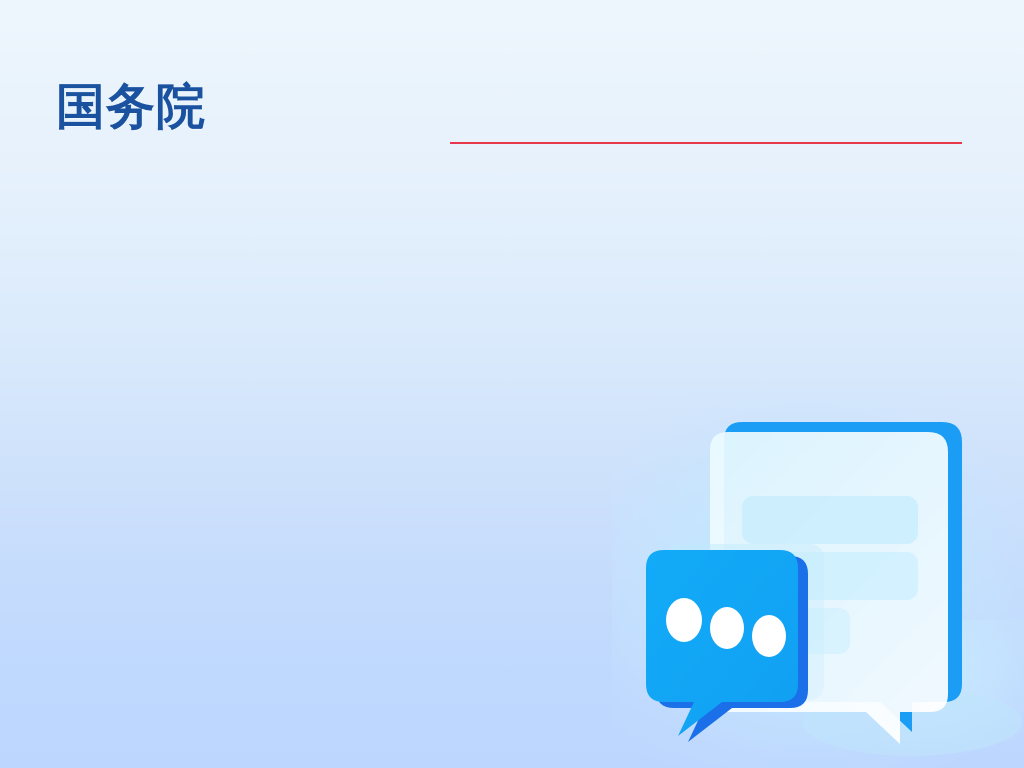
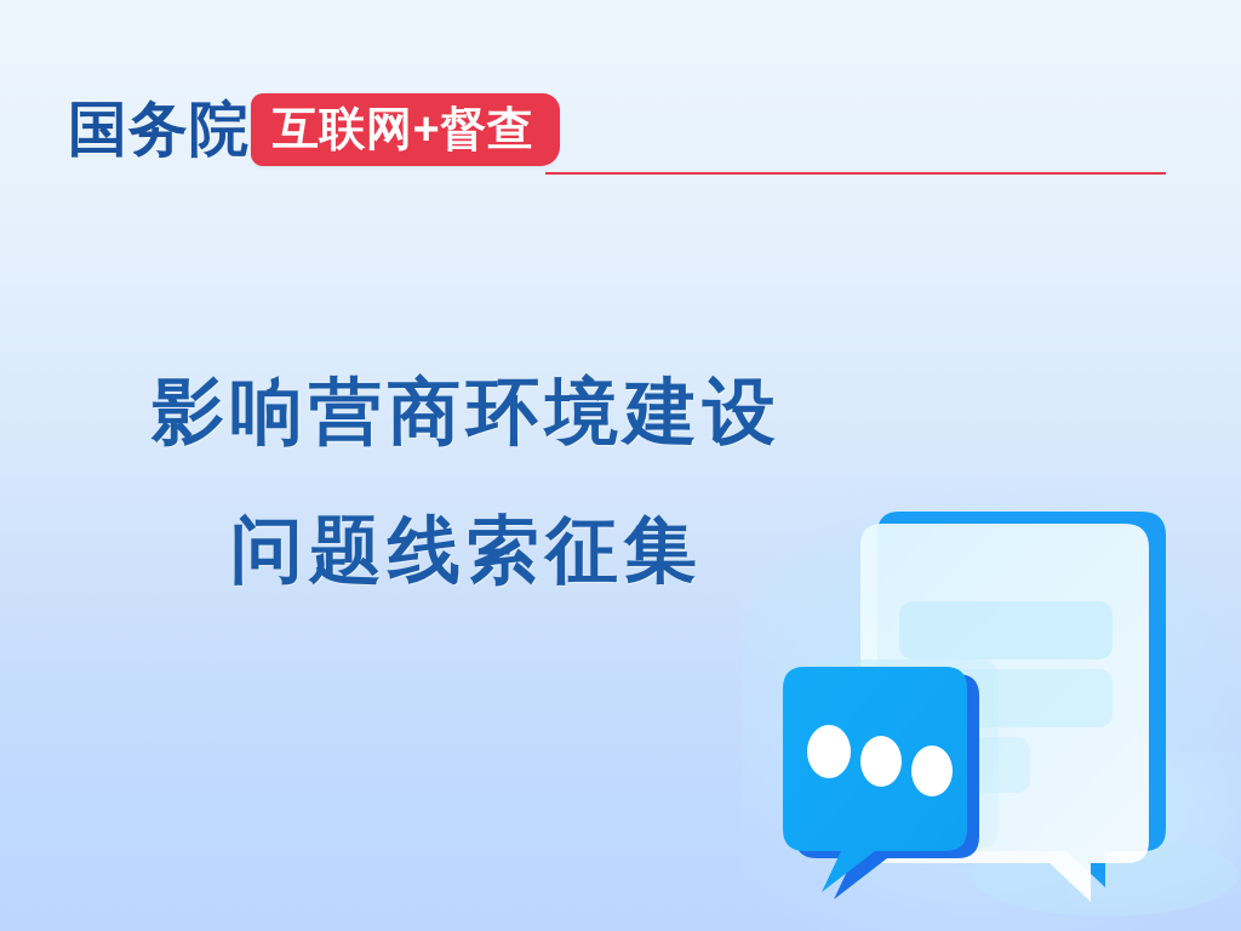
  国务院
+ 互联网+督查
+ 影响营商环境建设
+ 问题线索征集
